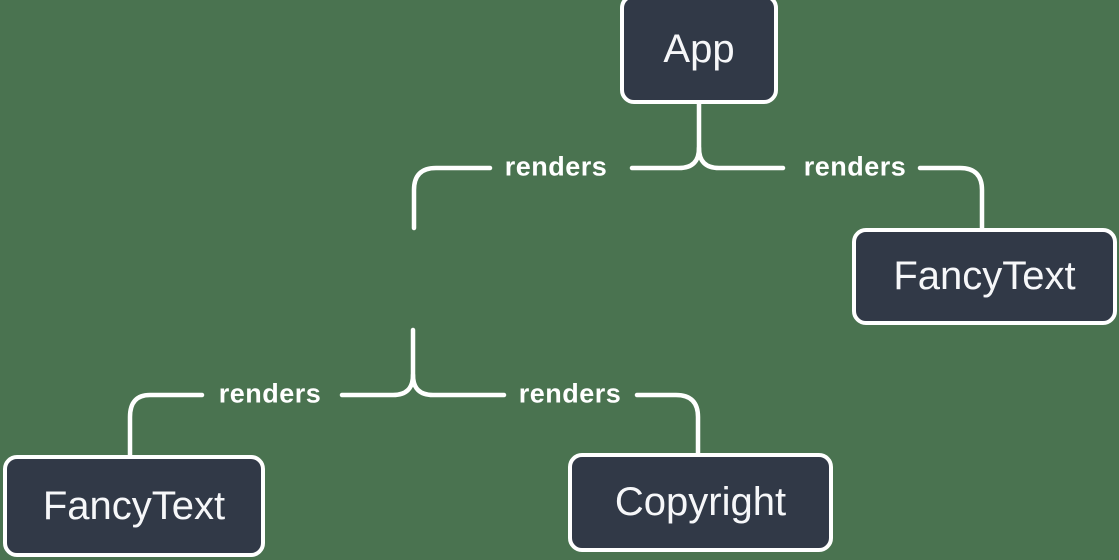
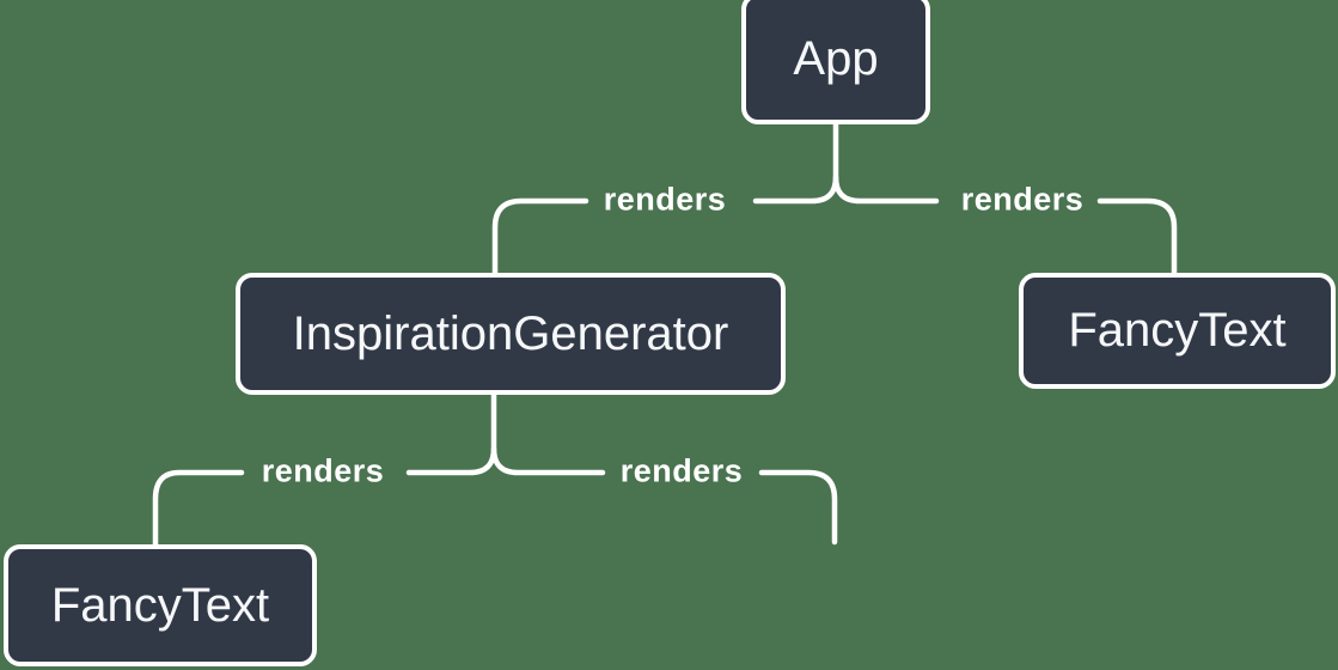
  App
+ InspirationGenerator
  FancyText
  FancyText
- Copyright
  renders
  renders
  renders
  renders
